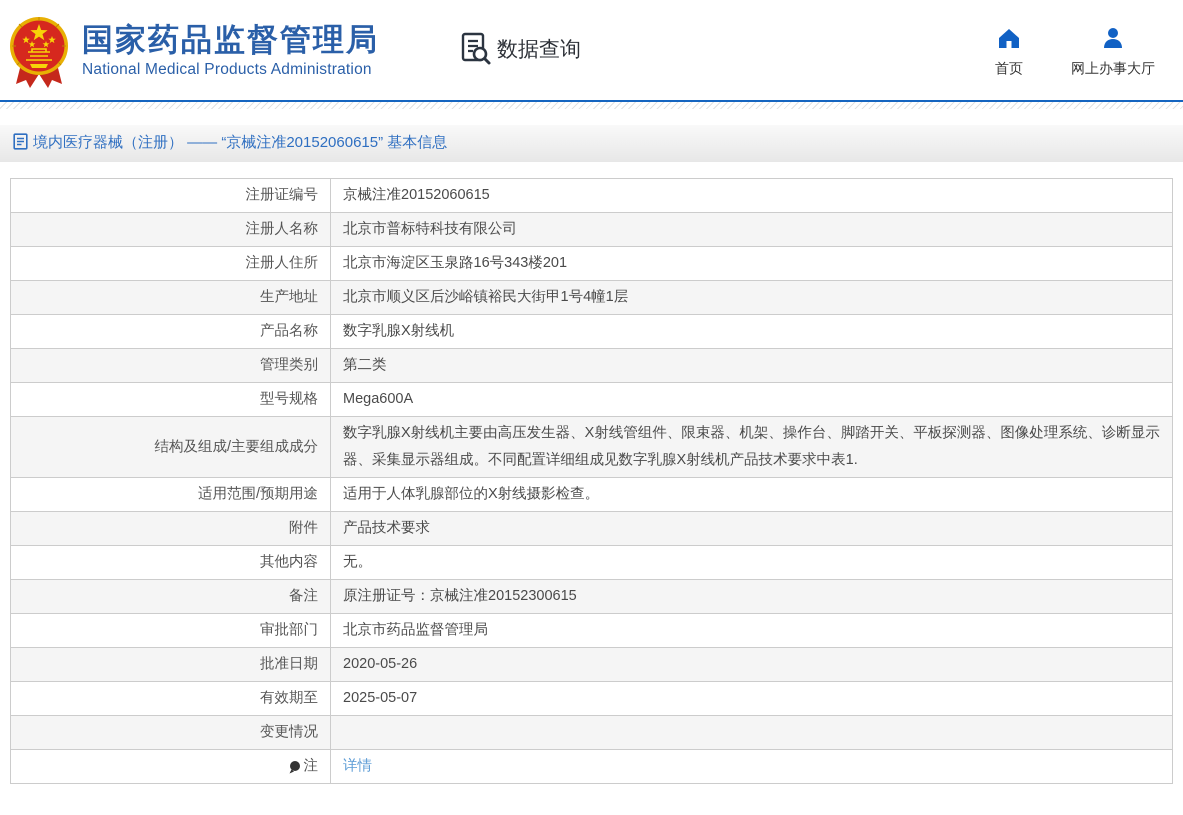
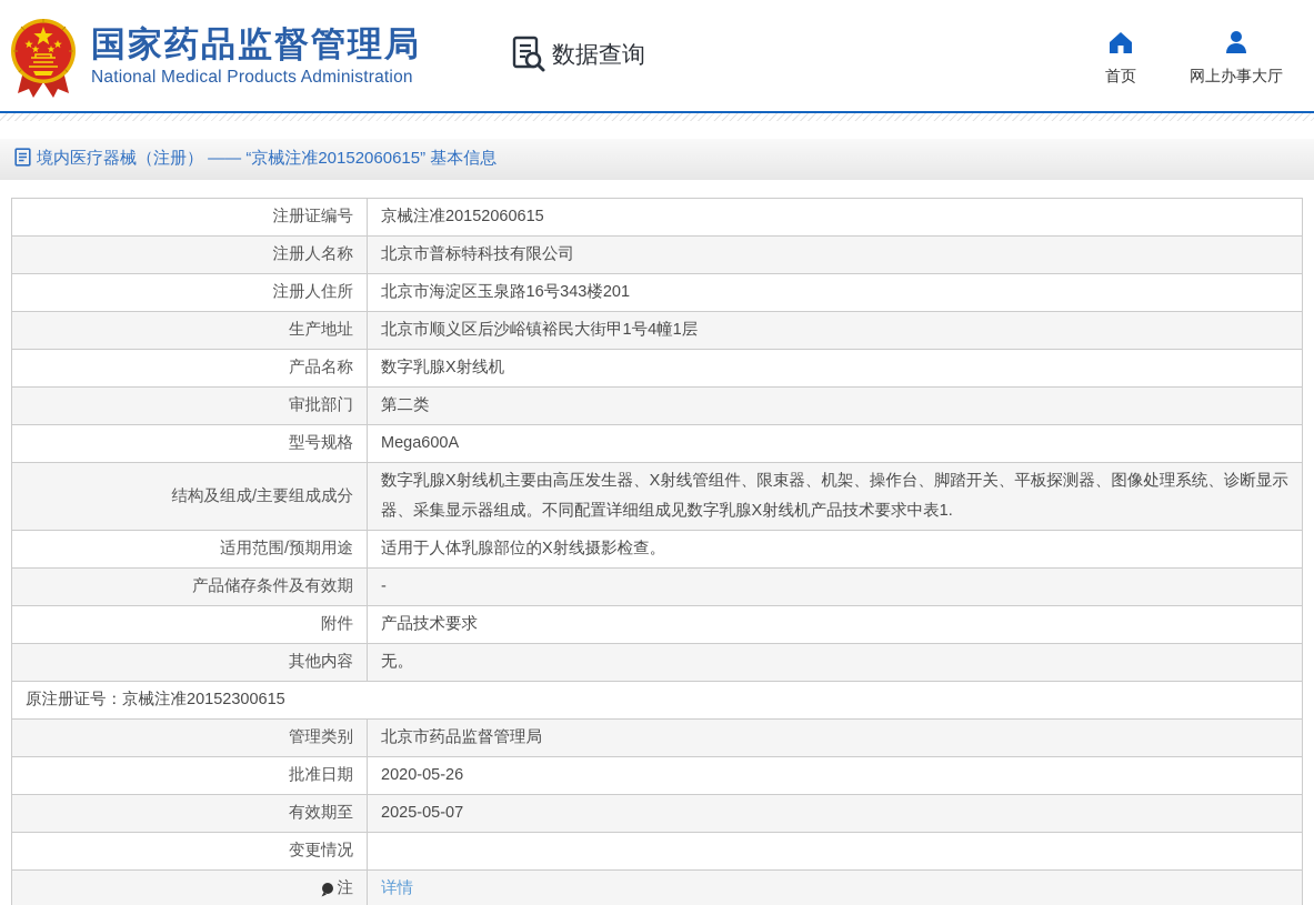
  国家药品监督管理局
  National Medical Products Administration
  数据查询
  首页
  网上办事大厅
  境内医疗器械（注册） —— “京械注准20152060615” 基本信息
  注册证编号
  京械注准20152060615
  注册人名称
  北京市普标特科技有限公司
  注册人住所
  北京市海淀区玉泉路16号343楼201
  生产地址
  北京市顺义区后沙峪镇裕民大街甲1号4幢1层
  产品名称
  数字乳腺X射线机
- 管理类别
+ 审批部门
  第二类
  型号规格
  Mega600A
  结构及组成/主要组成成分
  数字乳腺X射线机主要由高压发生器、X射线管组件、限束器、机架、操作台、脚踏开关、平板探测器、图像处理系统、诊断显示器、采集显示器组成。不同配置详细组成见数字乳腺X射线机产品技术要求中表1.
  适用范围/预期用途
  适用于人体乳腺部位的X射线摄影检查。
+ 产品储存条件及有效期
+ -
  附件
  产品技术要求
  其他内容
  无。
- 备注
  原注册证号：京械注准20152300615
- 审批部门
+ 管理类别
  北京市药品监督管理局
  批准日期
  2020-05-26
  有效期至
  2025-05-07
  变更情况
  注
  详情
